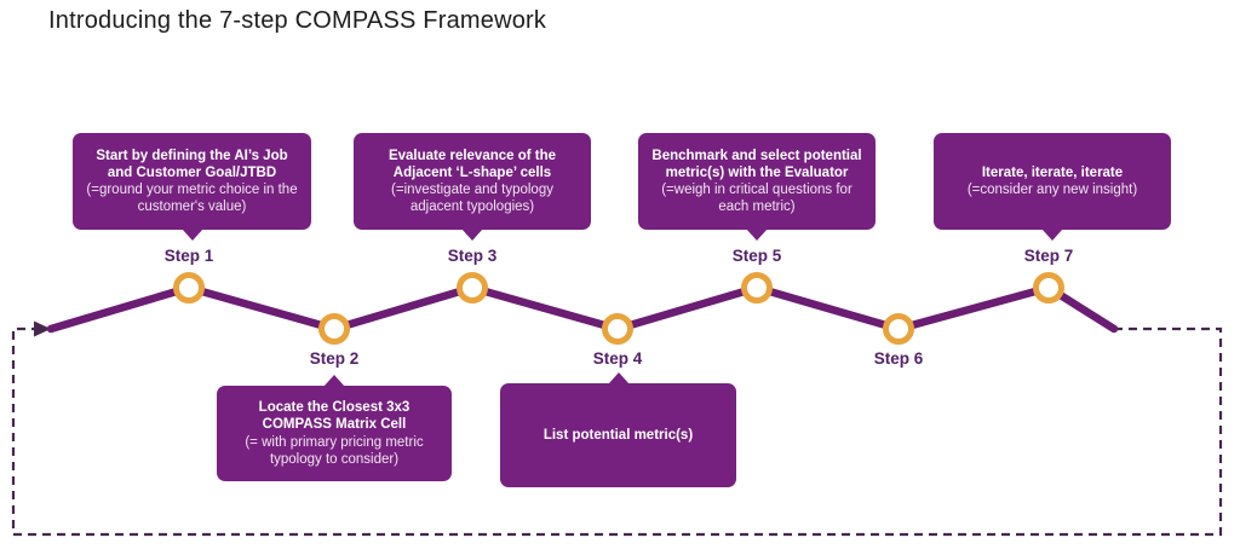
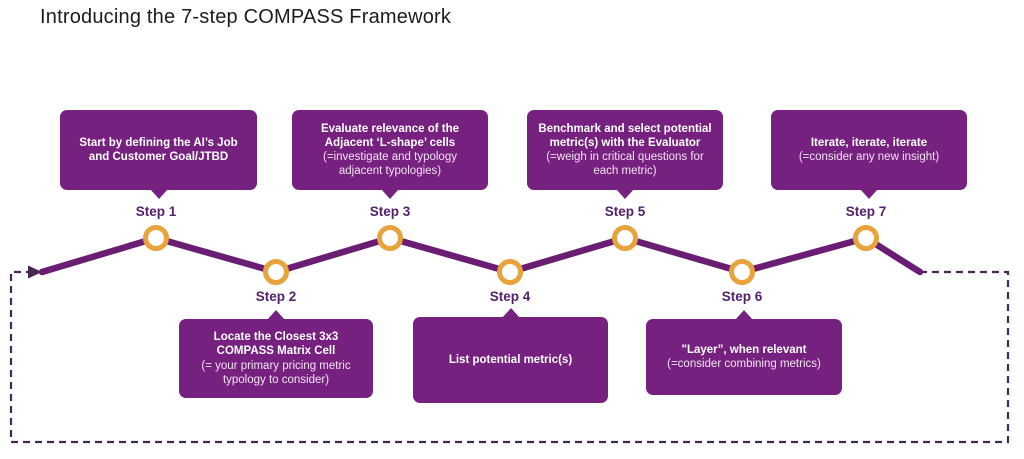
  Introducing the 7-step COMPASS Framework
  Start by defining the AI’s Job and Customer Goal/JTBD
- (=ground your metric choice in the customer's value)
  Step 1
  Locate the Closest 3x3 COMPASS Matrix Cell
- (= with primary pricing metric typology to consider)
+ (= your primary pricing metric typology to consider)
  Step 2
  Evaluate relevance of the Adjacent ‘L-shape’ cells
  (=investigate and typology adjacent typologies)
  Step 3
  List potential metric(s)
  Step 4
  Benchmark and select potential metric(s) with the Evaluator
  (=weigh in critical questions for each metric)
  Step 5
+ "Layer”, when relevant
+ (=consider combining metrics)
  Step 6
  Iterate, iterate, iterate
  (=consider any new insight)
  Step 7
